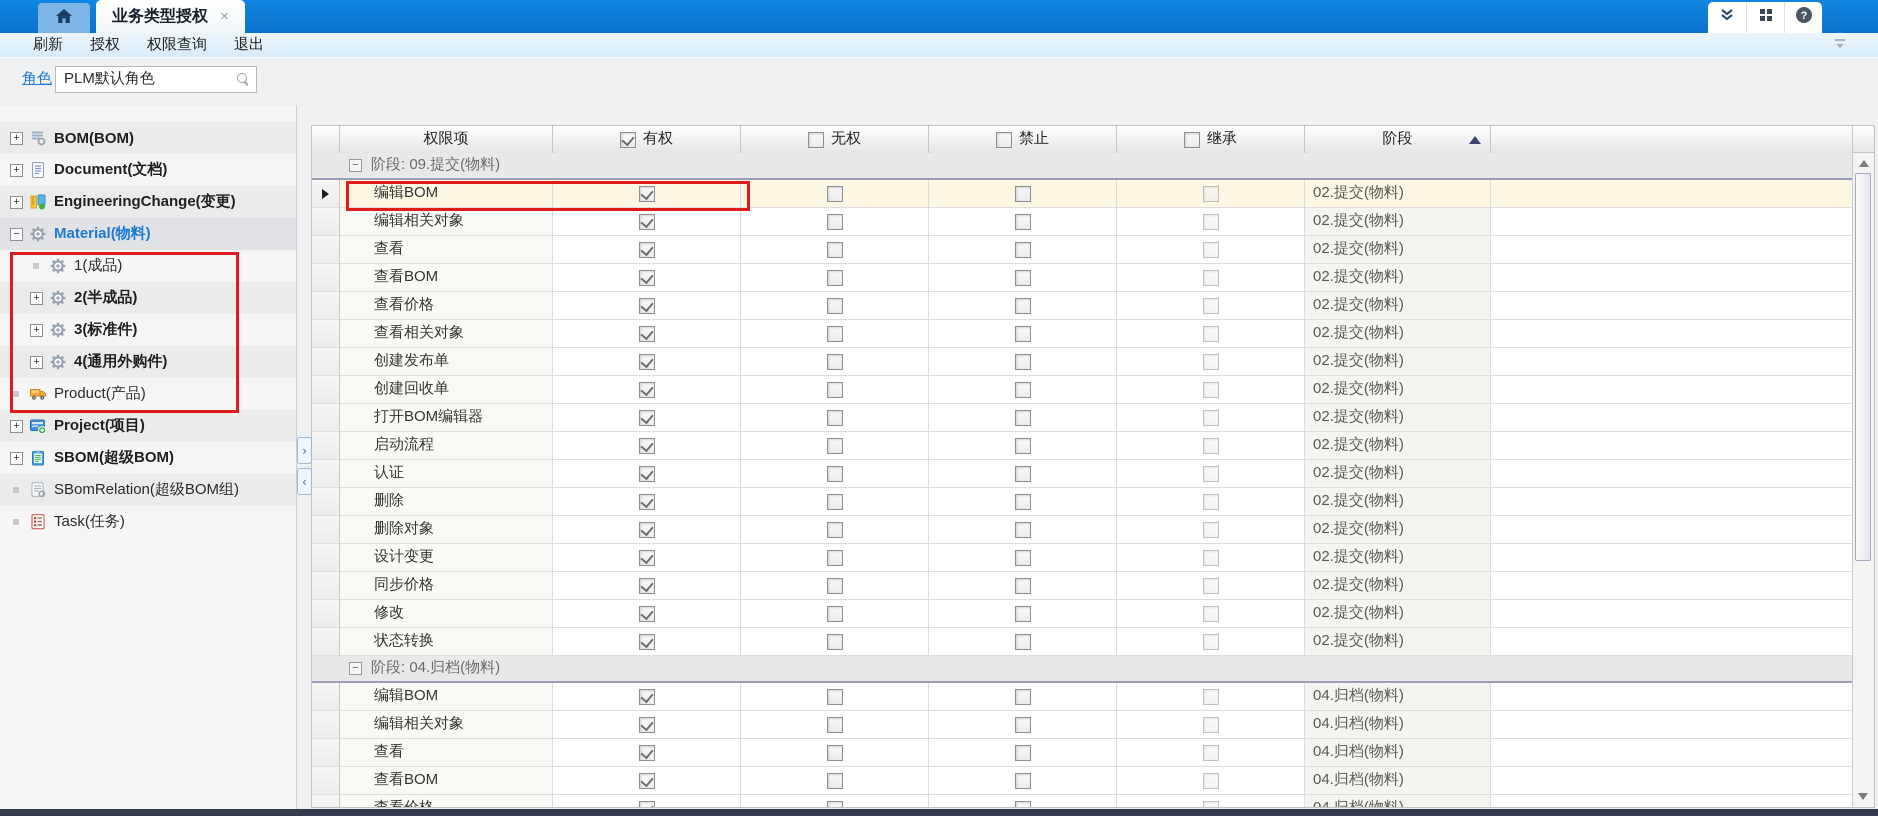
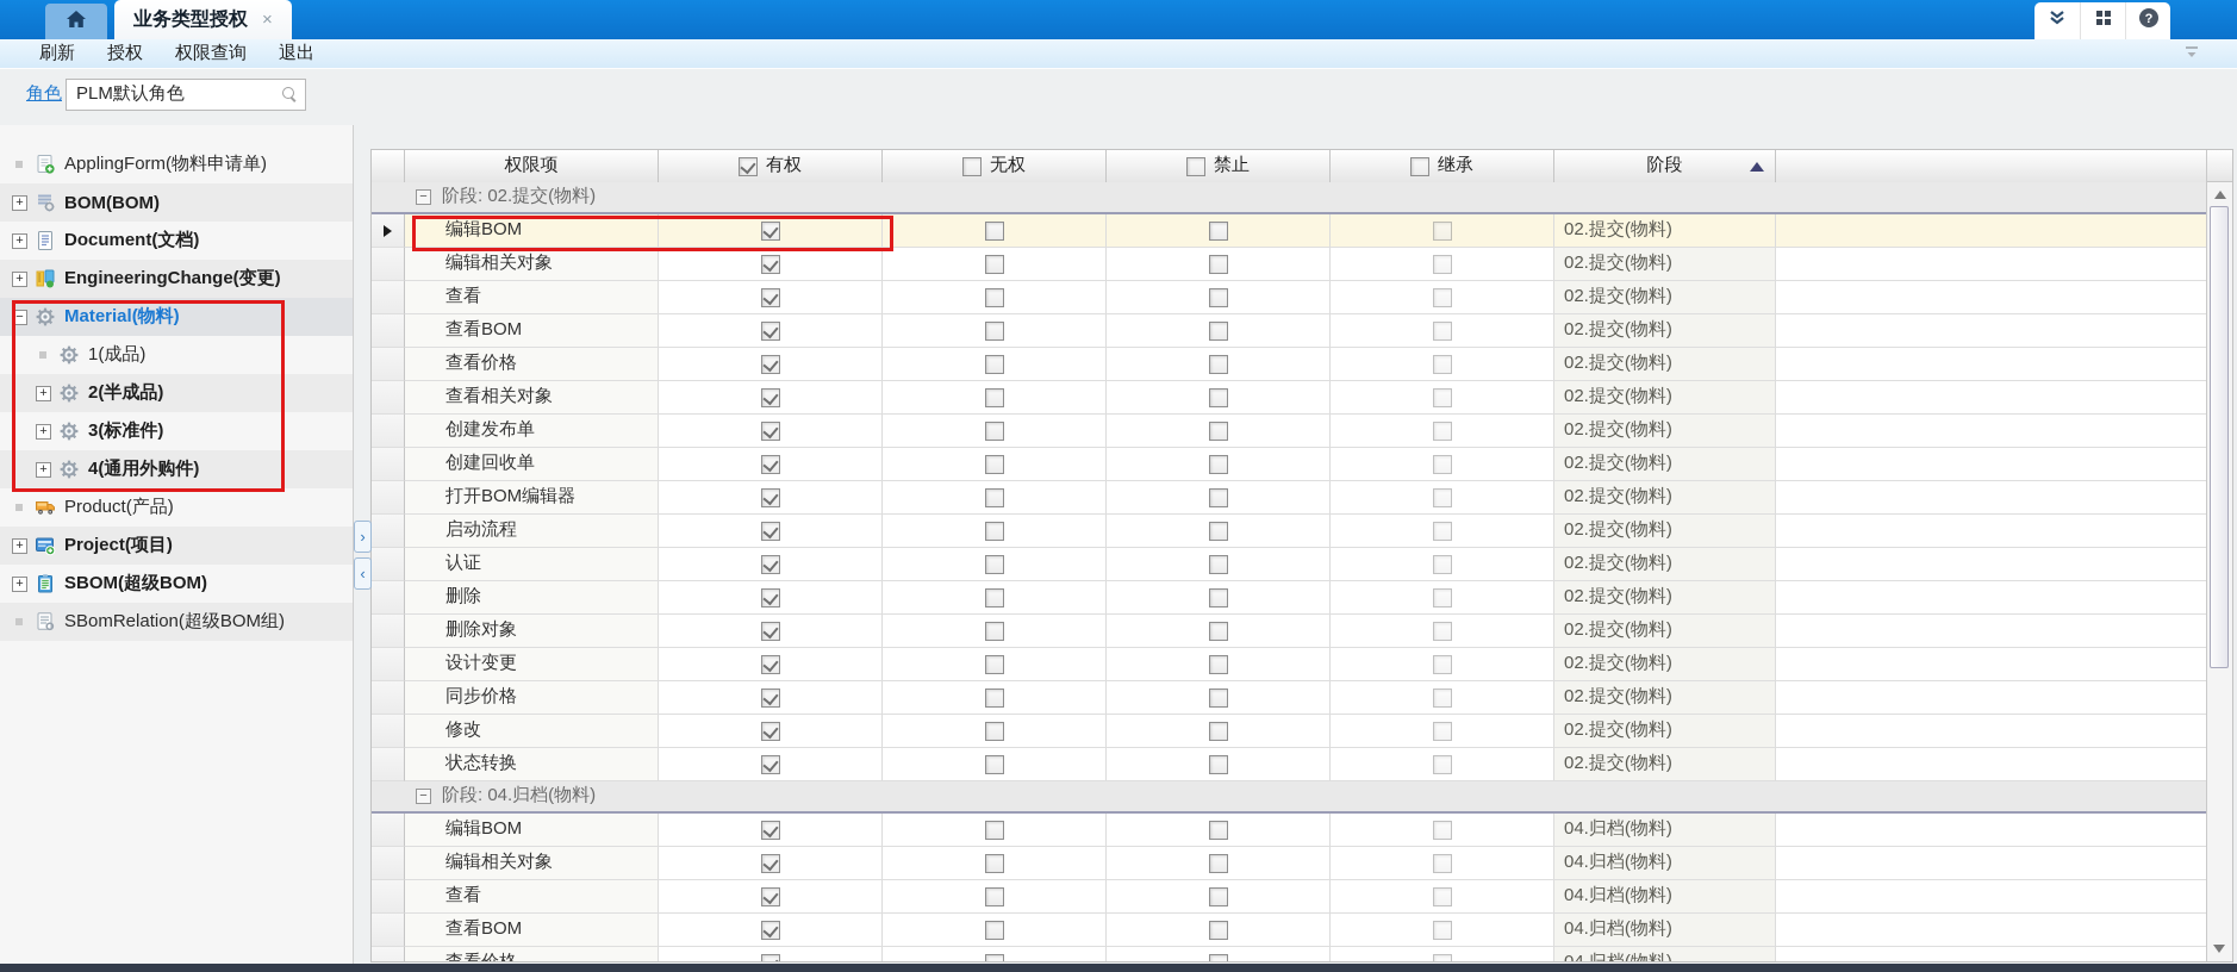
  业务类型授权
  ×
  ?
  刷新
  授权
  权限查询
  退出
  角色
  PLM默认角色
+ ApplingForm(物料申请单)
  +
  BOM(BOM)
  +
  Document(文档)
  +
  EngineeringChange(变更)
  −
  Material(物料)
  1(成品)
  +
  2(半成品)
  +
  3(标准件)
  +
  4(通用外购件)
  Product(产品)
  +
  Project(项目)
  +
  SBOM(超级BOM)
  SBomRelation(超级BOM组)
- Task(任务)
  ›
  ‹
  权限项
  有权
  无权
  禁止
  继承
  阶段
  −
- 阶段: 09.提交(物料)
+ 阶段: 02.提交(物料)
  编辑BOM
  02.提交(物料)
  编辑相关对象
  02.提交(物料)
  查看
  02.提交(物料)
  查看BOM
  02.提交(物料)
  查看价格
  02.提交(物料)
  查看相关对象
  02.提交(物料)
  创建发布单
  02.提交(物料)
  创建回收单
  02.提交(物料)
  打开BOM编辑器
  02.提交(物料)
  启动流程
  02.提交(物料)
  认证
  02.提交(物料)
  删除
  02.提交(物料)
  删除对象
  02.提交(物料)
  设计变更
  02.提交(物料)
  同步价格
  02.提交(物料)
  修改
  02.提交(物料)
  状态转换
  02.提交(物料)
  −
  阶段: 04.归档(物料)
  编辑BOM
  04.归档(物料)
  编辑相关对象
  04.归档(物料)
  查看
  04.归档(物料)
  查看BOM
  04.归档(物料)
